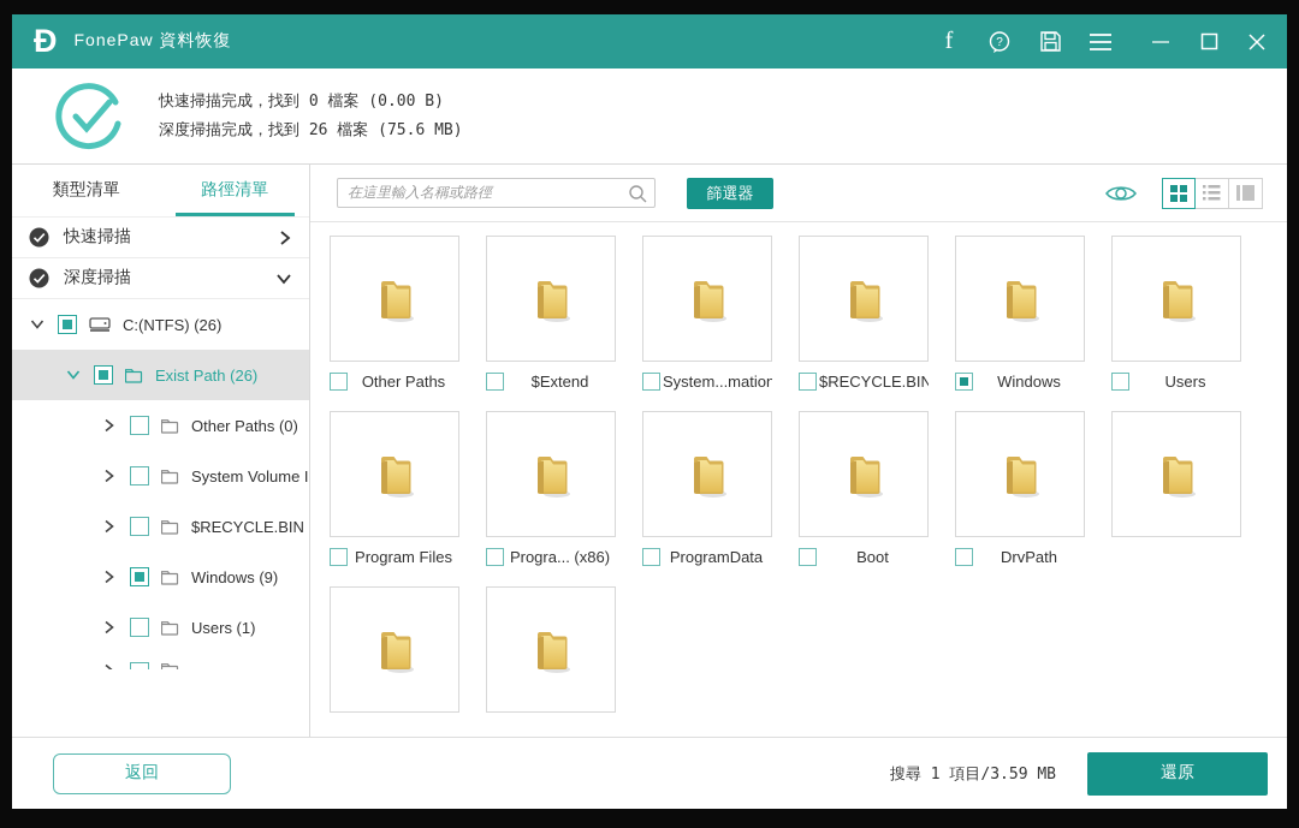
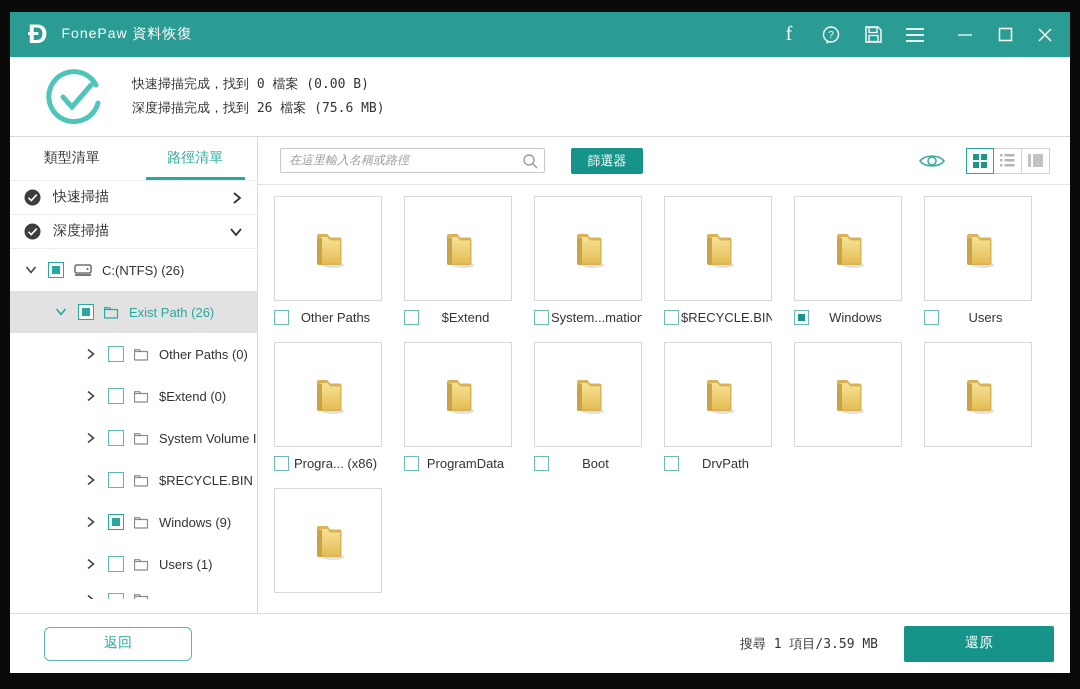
  Ð
  FonePaw 資料恢復
  f
  ?
  快速掃描完成，找到 0 檔案 (0.00 B)
  深度掃描完成，找到 26 檔案 (75.6 MB)
  類型清單
  路徑清單
  快速掃描
  深度掃描
  C:(NTFS) (26)
  Exist Path (26)
  Other Paths (0)
+ $Extend (0)
  System Volume I
  $RECYCLE.BIN
  Windows (9)
  Users (1)
  在這里輸入名稱或路徑
  篩選器
  Other Paths
  $Extend
  System...mation
  $RECYCLE.BIN
  Windows
  Users
- Program Files
  Progra... (x86)
  ProgramData
  Boot
  DrvPath
  返回
  搜尋 1 項目/3.59 MB
  還原
